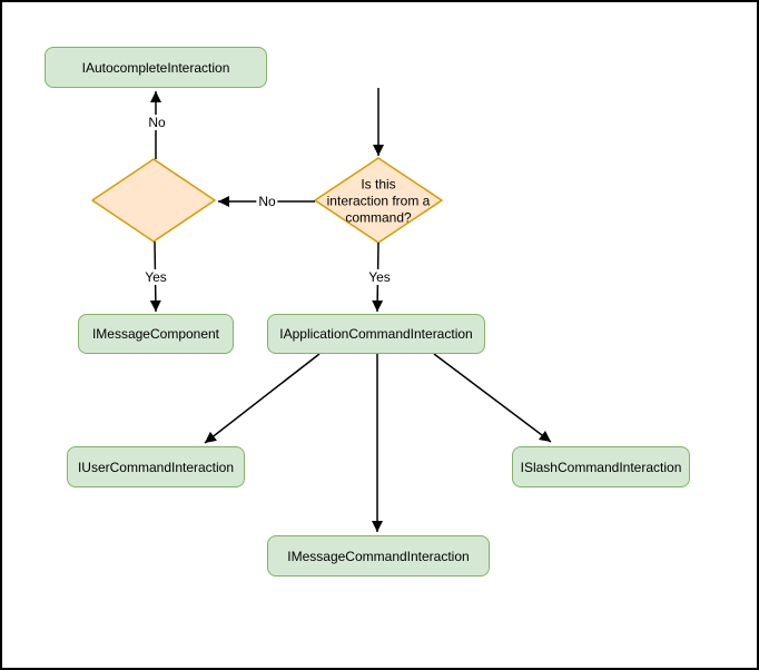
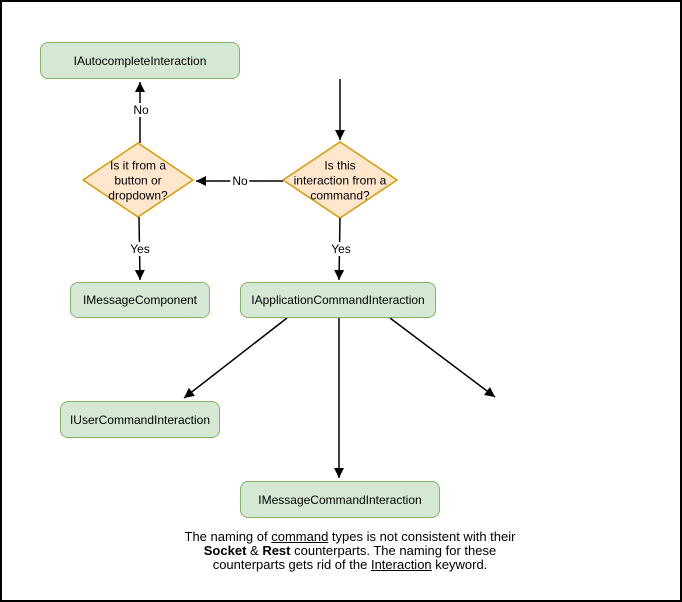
  IAutocompleteInteraction
  IMessageComponent
  IApplicationCommandInteraction
  IUserCommandInteraction
- ISlashCommandInteraction
  IMessageCommandInteraction
+ Is it from a
+ button or
+ dropdown?
  Is this
  interaction from a
  command?
  No
  No
  Yes
  Yes
+ The naming of command types is not consistent with their
+ Socket & Rest counterparts. The naming for these
+ counterparts gets rid of the Interaction keyword.
